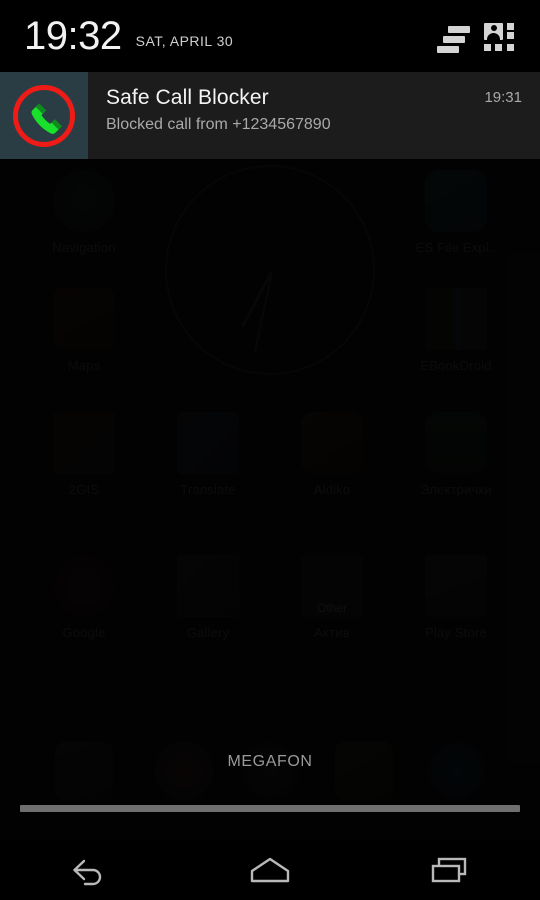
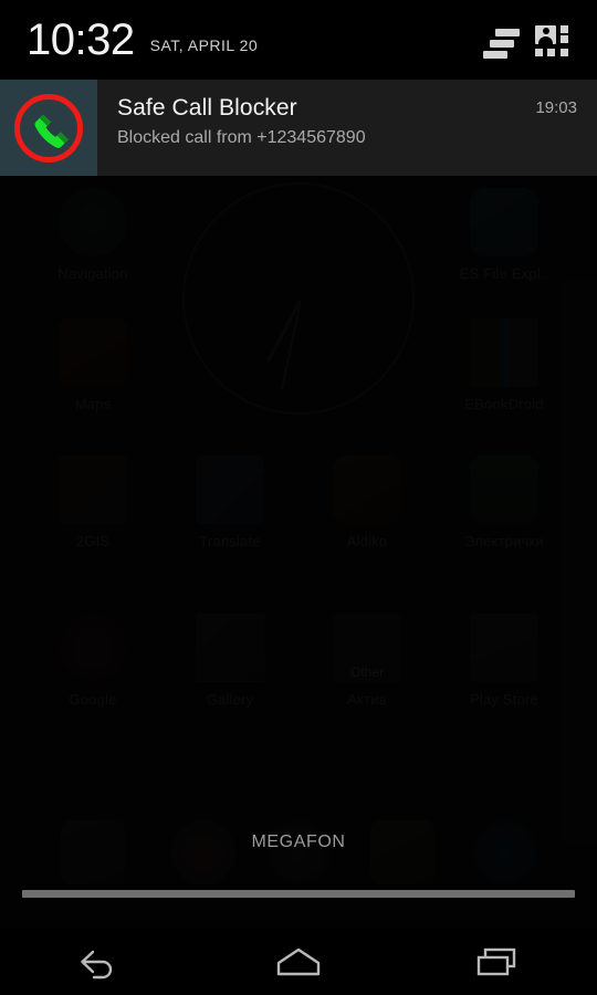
  MEGAFON
- 19:32
+ 10:32
- SAT, APRIL 30
+ SAT, APRIL 20
  Safe Call Blocker
  Blocked call from +1234567890
- 19:31
+ 19:03
